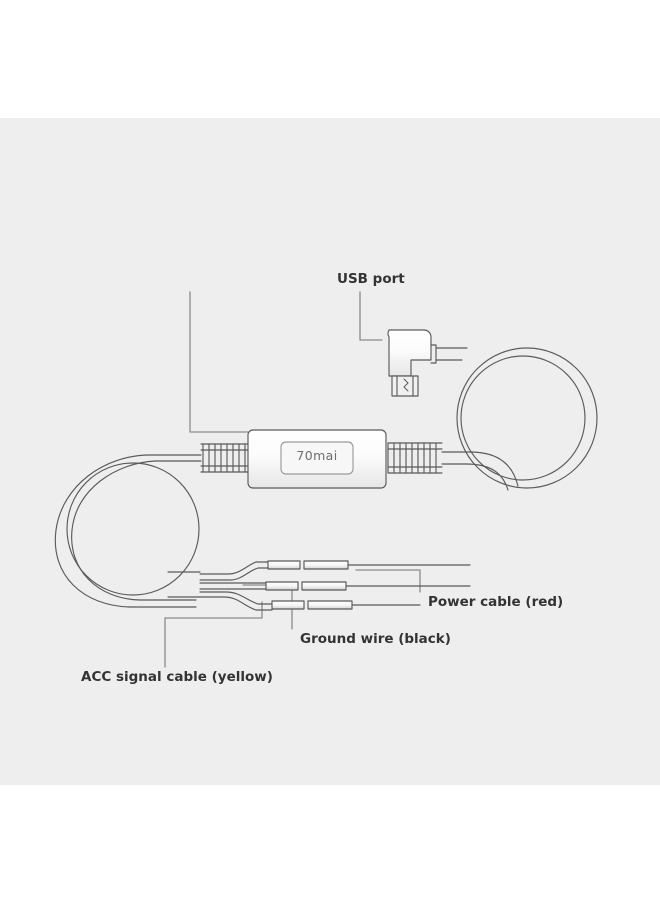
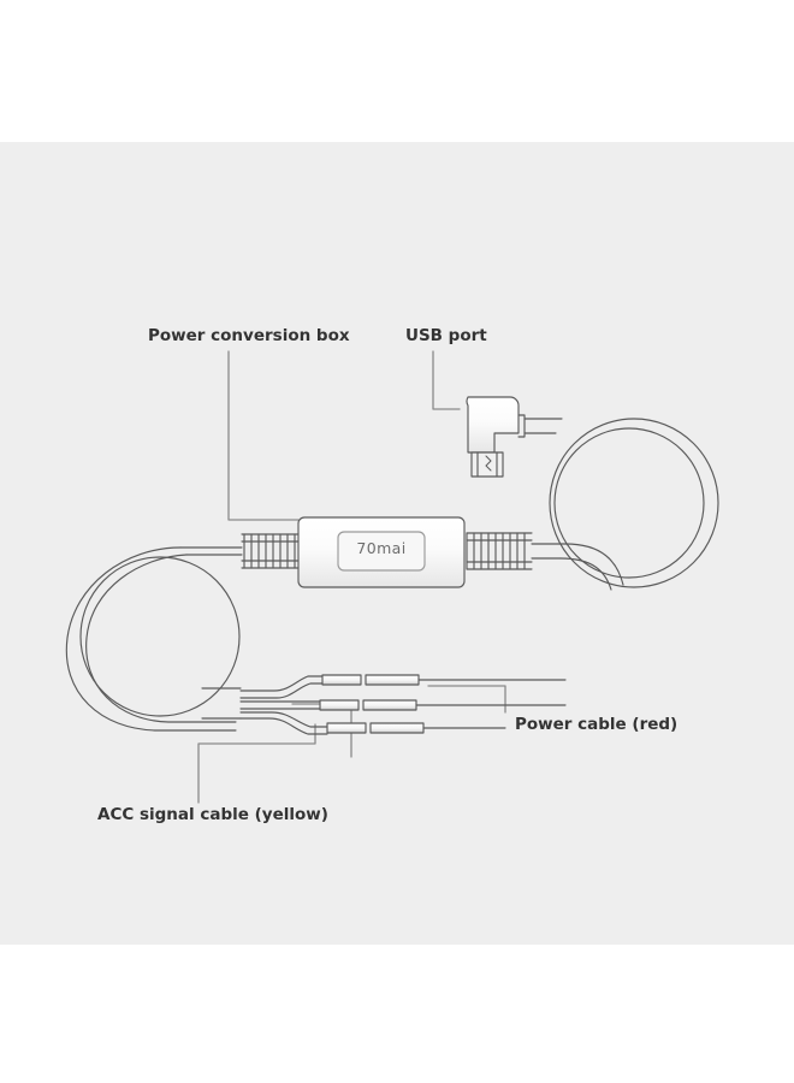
  70mai
+ Power conversion box
  USB port
  Power cable (red)
- Ground wire (black)
  ACC signal cable (yellow)
